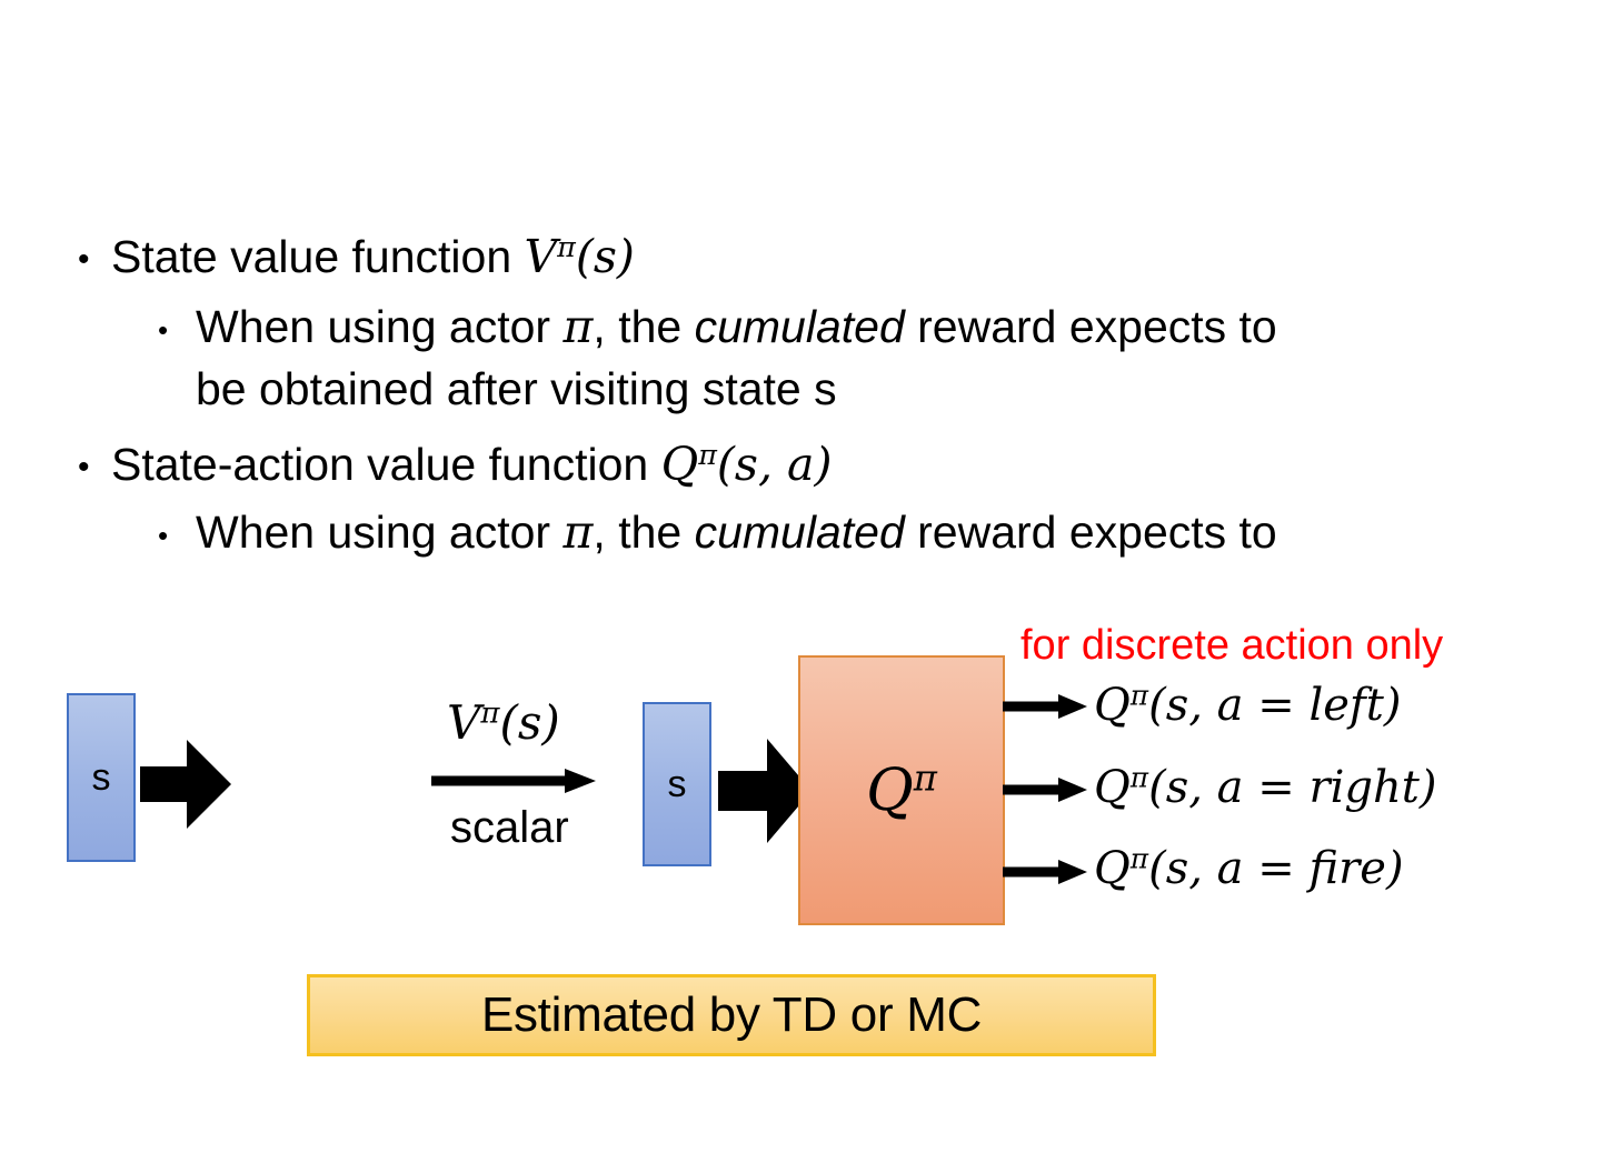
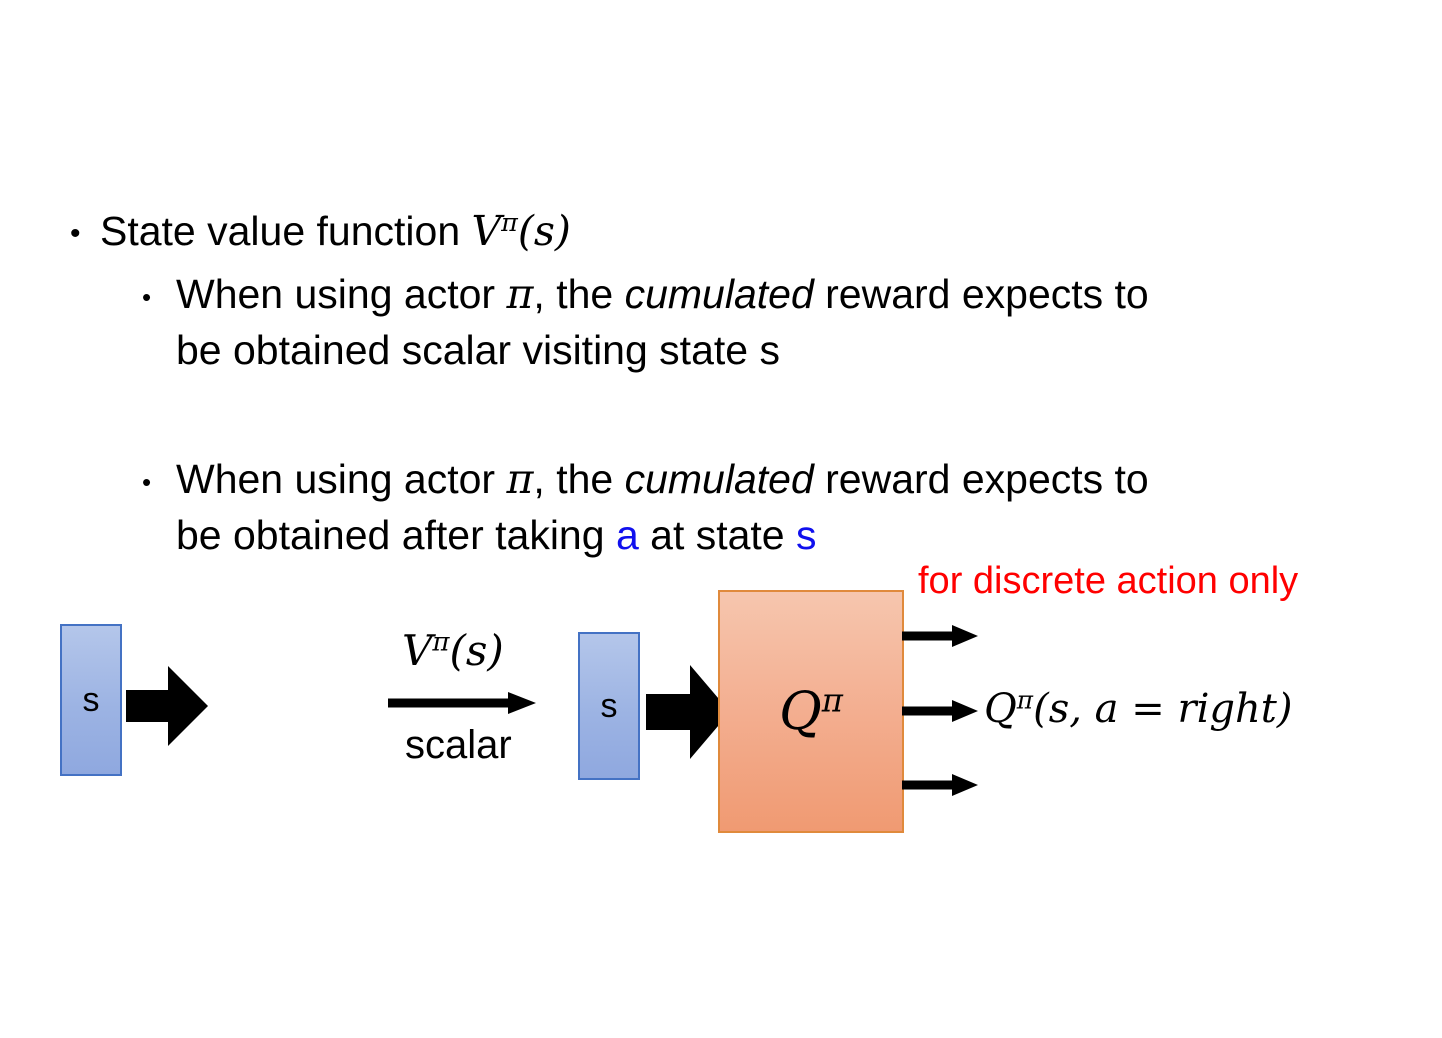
  • State value function Vπ(s)
  • When using actor π, the cumulated reward expects to
- be obtained after visiting state s
+ be obtained scalar visiting state s
- • State-action value function Qπ(s, a)
  • When using actor π, the cumulated reward expects to
+ be obtained after taking a at state s
  s
  Vπ(s)
  scalar
  s
  Qπ
  for discrete action only
- Qπ(s, a = left)
  Qπ(s, a = right)
- Qπ(s, a = fire)
- Estimated by TD or MC
